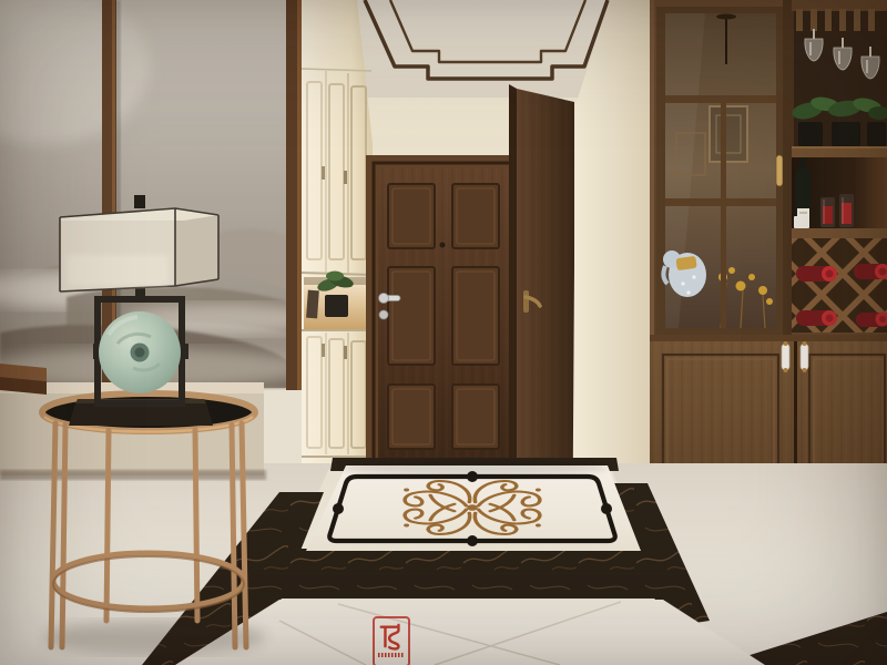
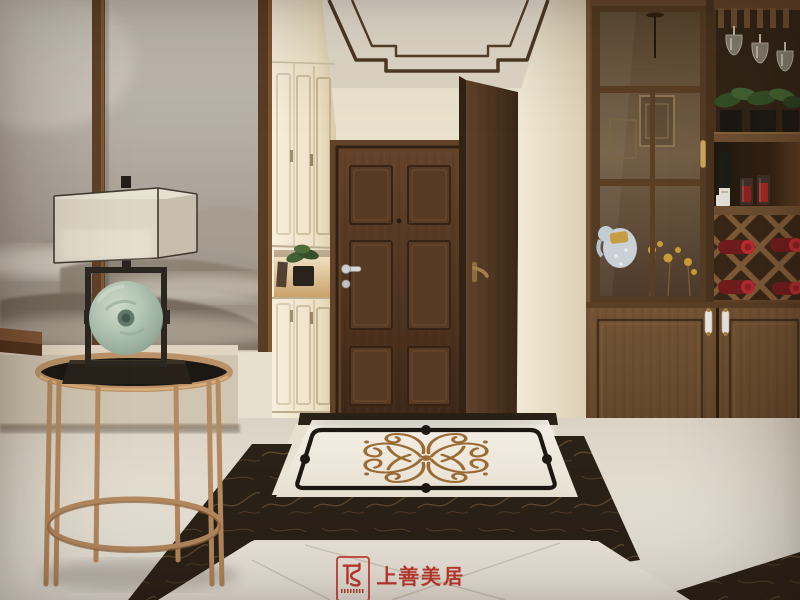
+ 上善美居
